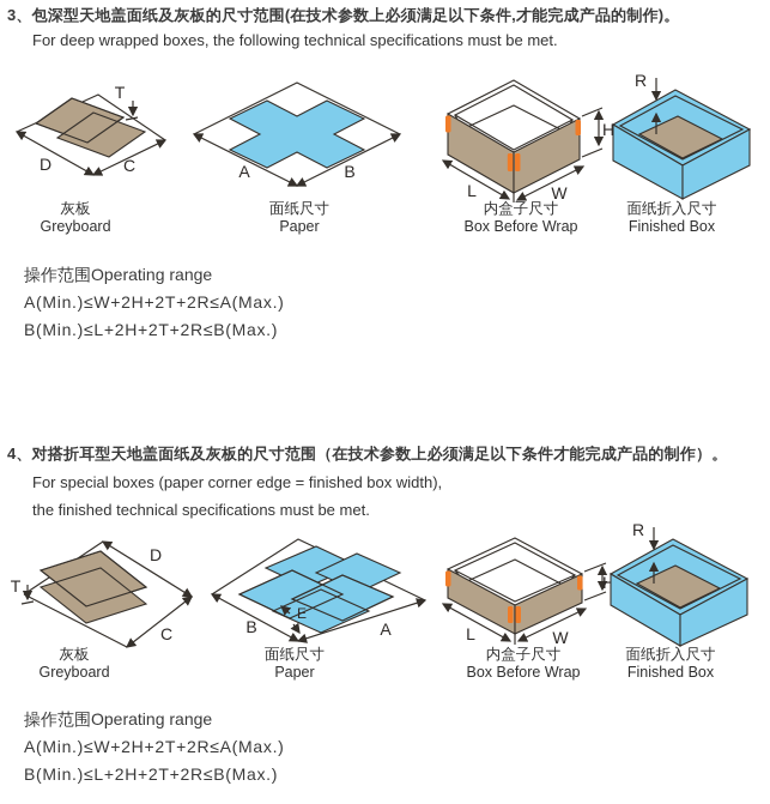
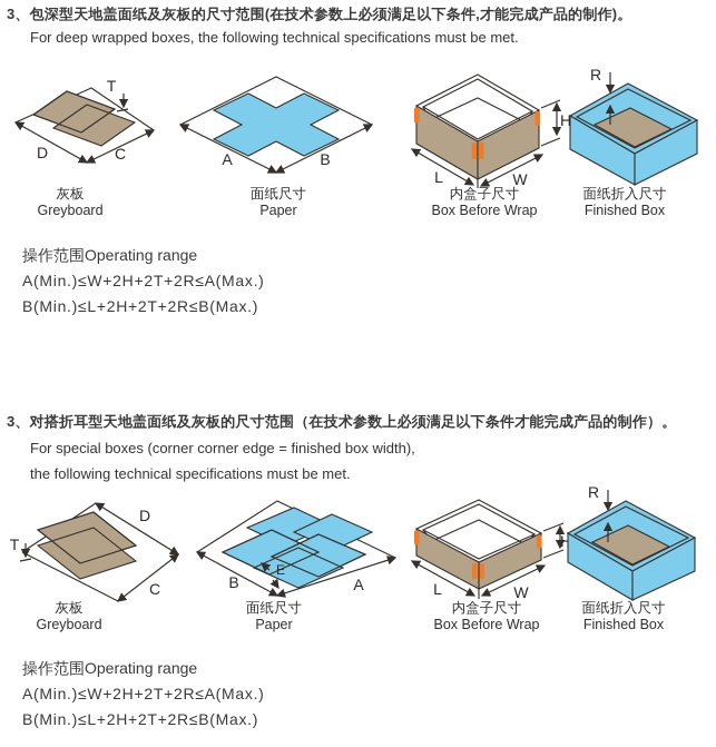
  3、包深型天地盖面纸及灰板的尺寸范围(在技术参数上必须满足以下条件,才能完成产品的制作)。
  For deep wrapped boxes, the following technical specifications must be met.
  T
  D
  C
  A
  B
  L
  W
  H
  R
  灰板
  Greyboard
  面纸尺寸
  Paper
  内盒子尺寸
  Box Before Wrap
  面纸折入尺寸
  Finished Box
  操作范围Operating range
  A(Min.)≤W+2H+2T+2R≤A(Max.)
  B(Min.)≤L+2H+2T+2R≤B(Max.)
- 4、对搭折耳型天地盖面纸及灰板的尺寸范围（在技术参数上必须满足以下条件才能完成产品的制作）。
+ 3、对搭折耳型天地盖面纸及灰板的尺寸范围（在技术参数上必须满足以下条件才能完成产品的制作）。
- For special boxes (paper corner edge = finished box width),
+ For special boxes (corner corner edge = finished box width),
- the finished technical specifications must be met.
+ the following technical specifications must be met.
  T
  D
  C
  E
  B
  A
  L
  W
  H
  R
  灰板
  Greyboard
  面纸尺寸
  Paper
  内盒子尺寸
  Box Before Wrap
  面纸折入尺寸
  Finished Box
  操作范围Operating range
  A(Min.)≤W+2H+2T+2R≤A(Max.)
  B(Min.)≤L+2H+2T+2R≤B(Max.)
